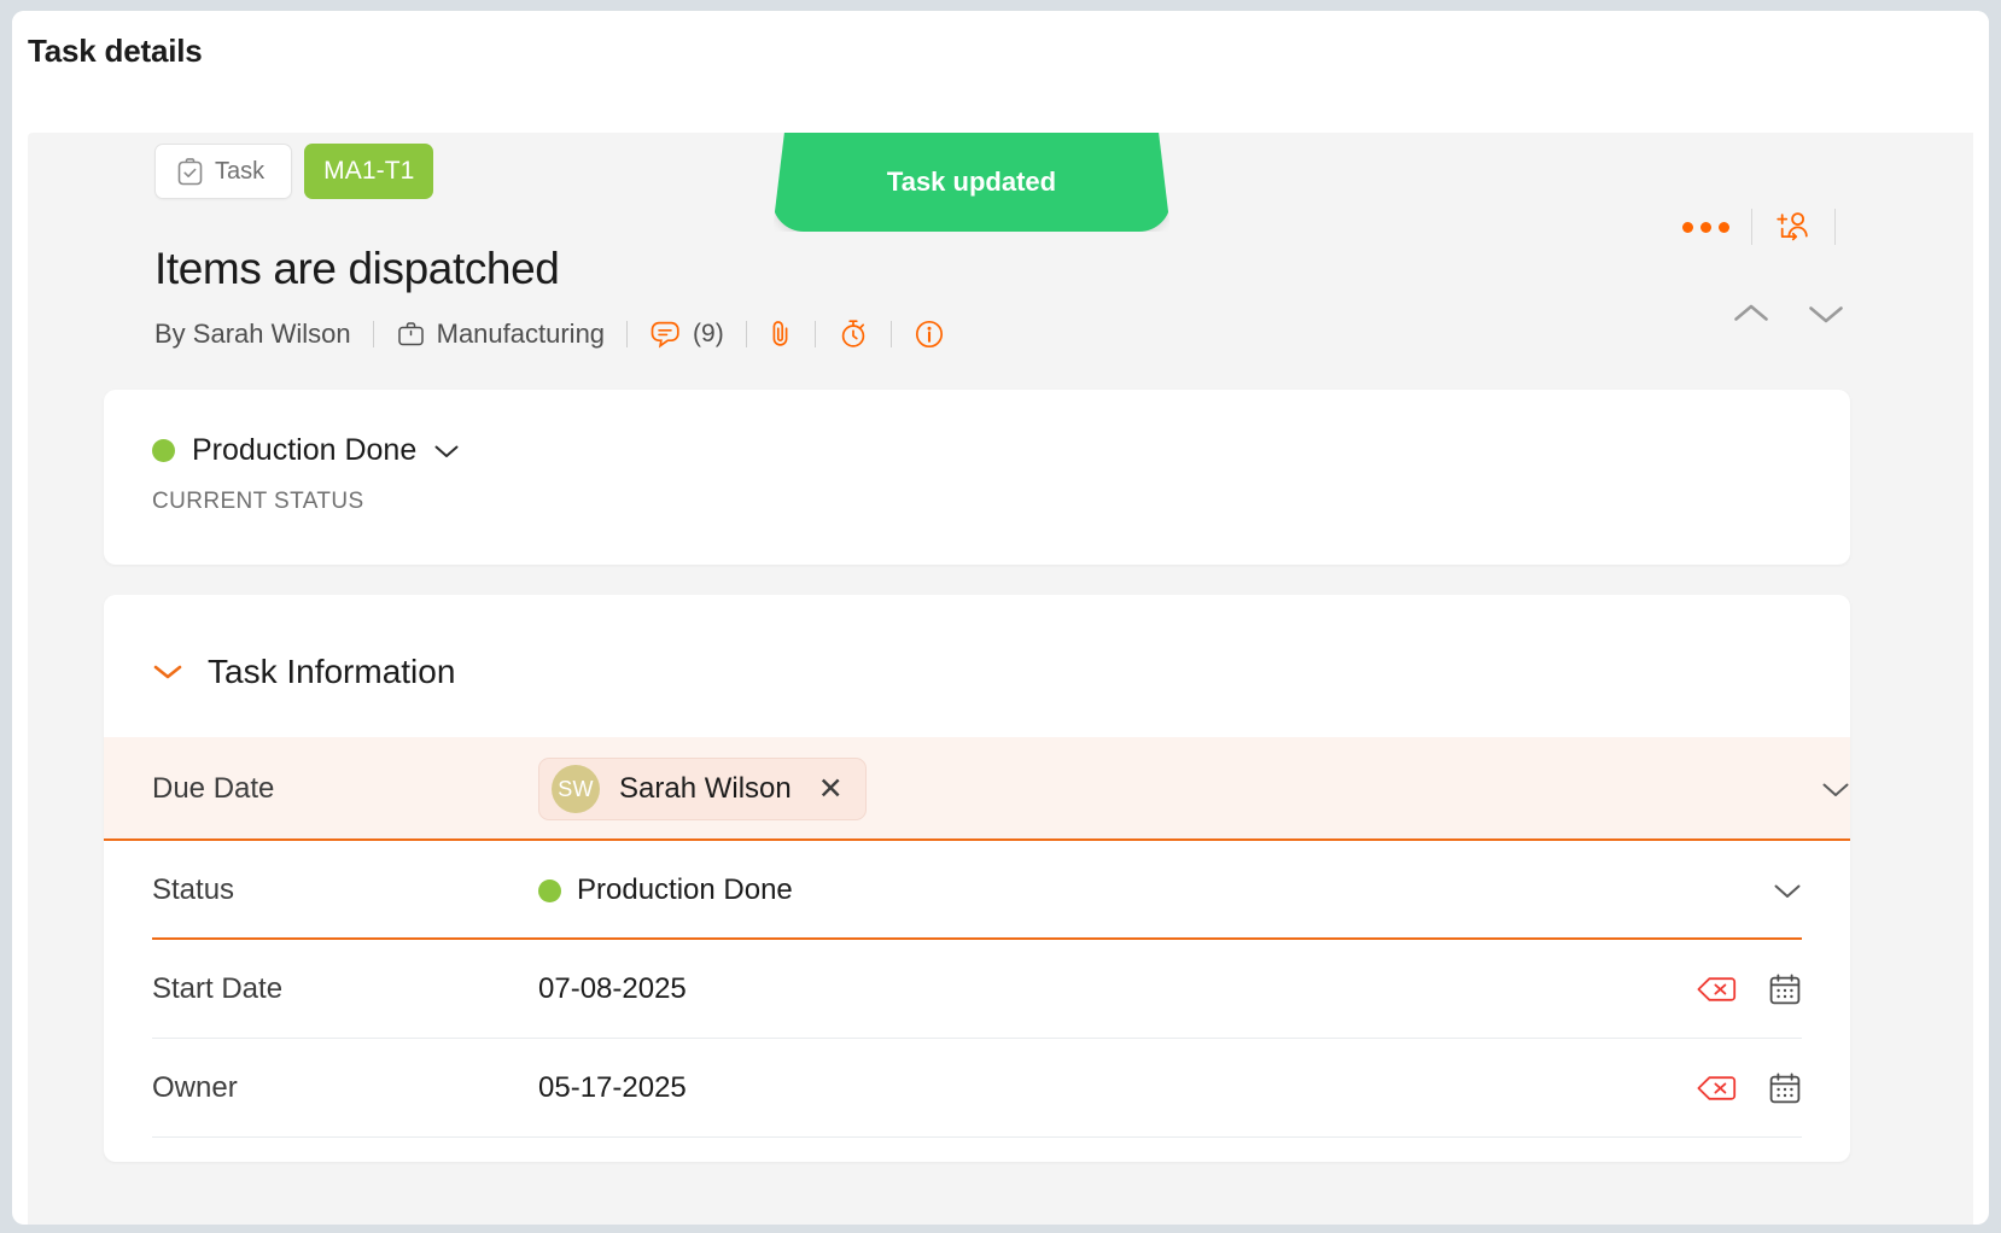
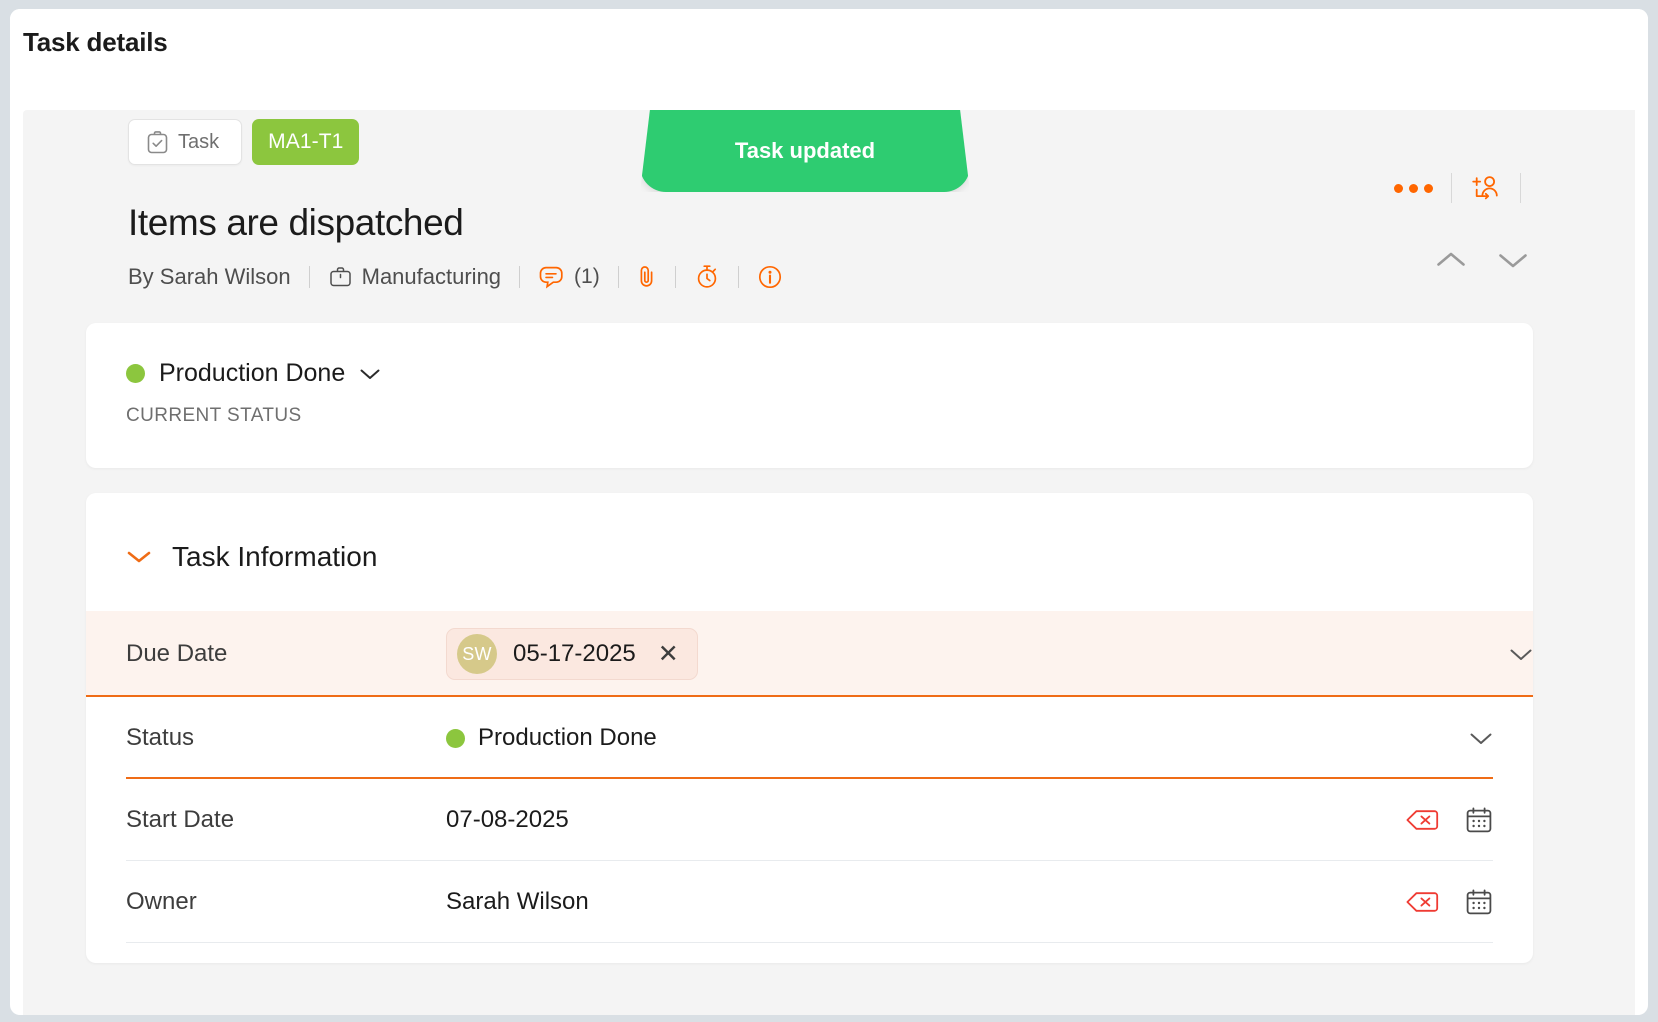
  Task details
  Task
  MA1-T1
  Task updated
  Items are dispatched
  By Sarah Wilson
  Manufacturing
- (9)
+ (1)
  Production Done
  CURRENT STATUS
  Task Information
  Due Date
  SW
- Sarah Wilson
+ 05-17-2025
  ✕
  Status
  Production Done
  Start Date
  07-08-2025
  Owner
- 05-17-2025
+ Sarah Wilson
